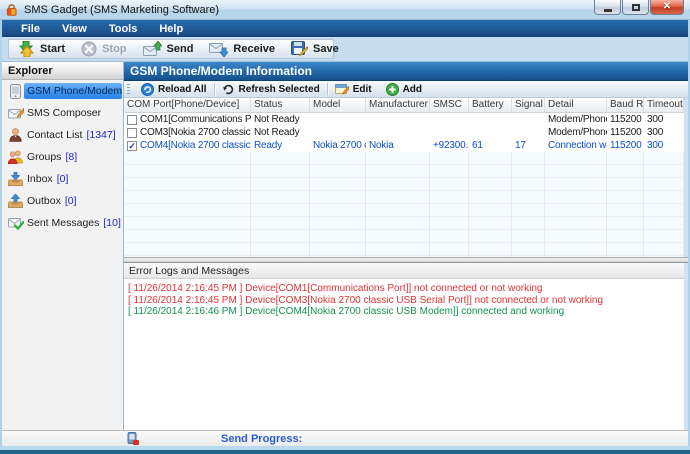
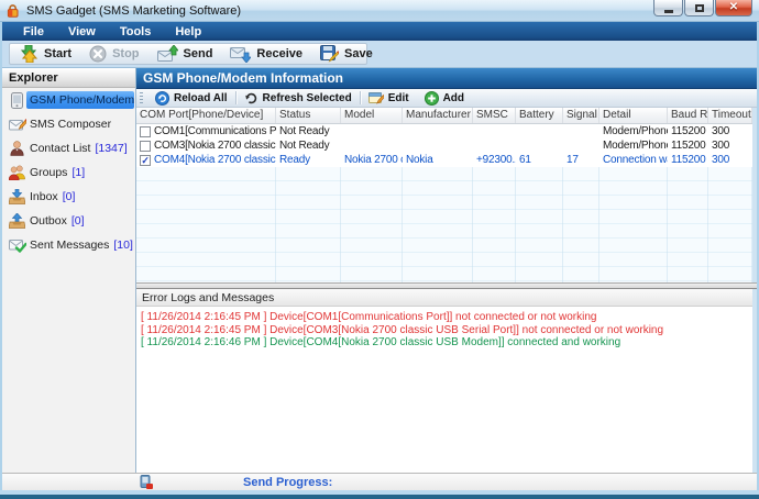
  SMS Gadget (SMS Marketing Software)
  ✕
  File
  View
  Tools
  Help
  Start
  Stop
  Send
  Receive
  Save
  Explorer
  GSM Phone/Modem
  SMS Composer
  Contact List
  [1347]
  Groups
- [8]
+ [1]
  Inbox
  [0]
  Outbox
  [0]
  Sent Messages
  [10]
  GSM Phone/Modem Information
  Reload All
  Refresh Selected
  Edit
  Add
  COM Port[Phone/Device]
  Status
  Model
  Manufacturer
  SMSC
  Battery
  Signal
  Detail
  Timeout
  COM1[Communications P
  Not Ready
  Modem/Phon
  115200
  300
  COM3[Nokia 2700 classic
  Not Ready
  Modem/Phon
  115200
  300
  COM4[Nokia 2700 classic
  Ready
  Nokia
  +92300.
  61
  17
  115200
  300
  Error Logs and Messages
  [ 11/26/2014 2:16:45 PM ] Device[COM1[Communications Port]] not connected or not working
  [ 11/26/2014 2:16:45 PM ] Device[COM3[Nokia 2700 classic USB Serial Port]] not connected or not working
  [ 11/26/2014 2:16:46 PM ] Device[COM4[Nokia 2700 classic USB Modem]] connected and working
  Send Progress:
